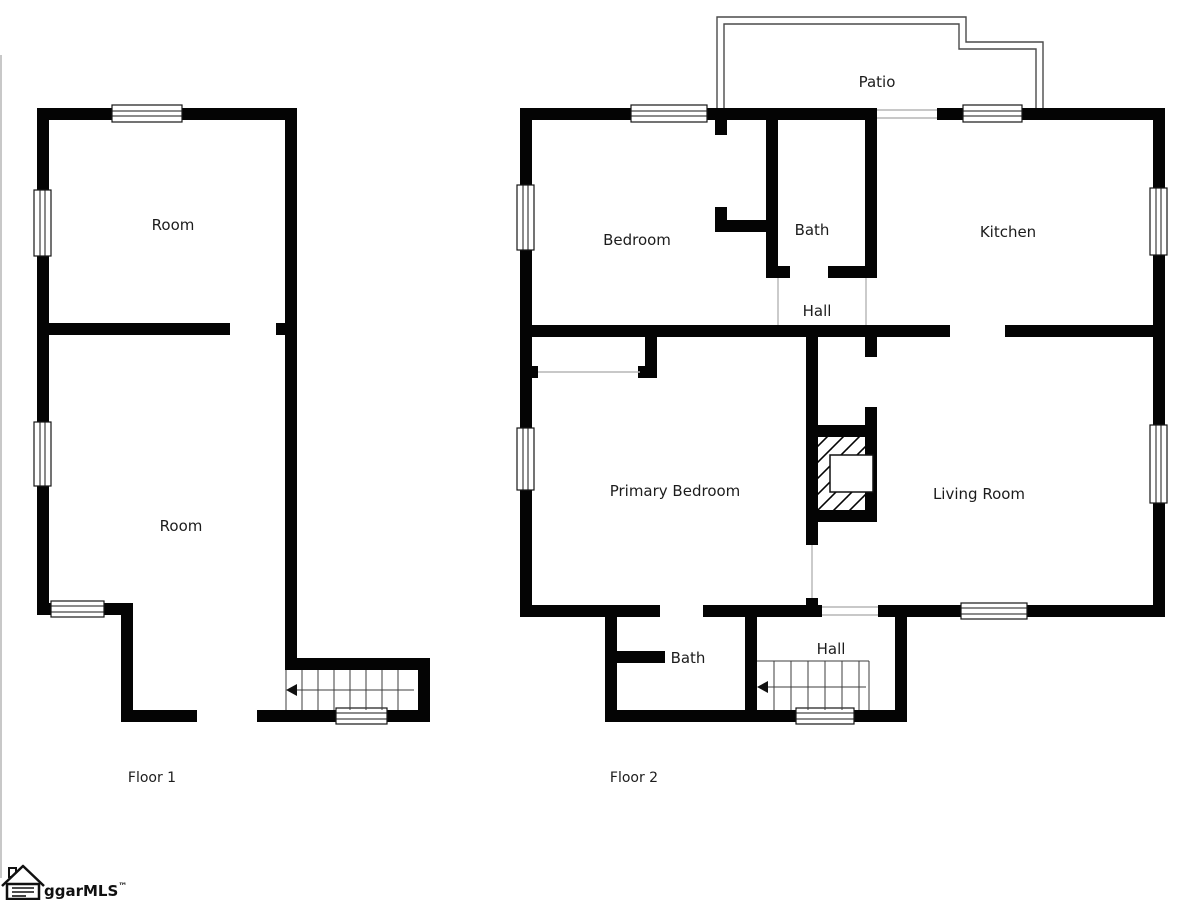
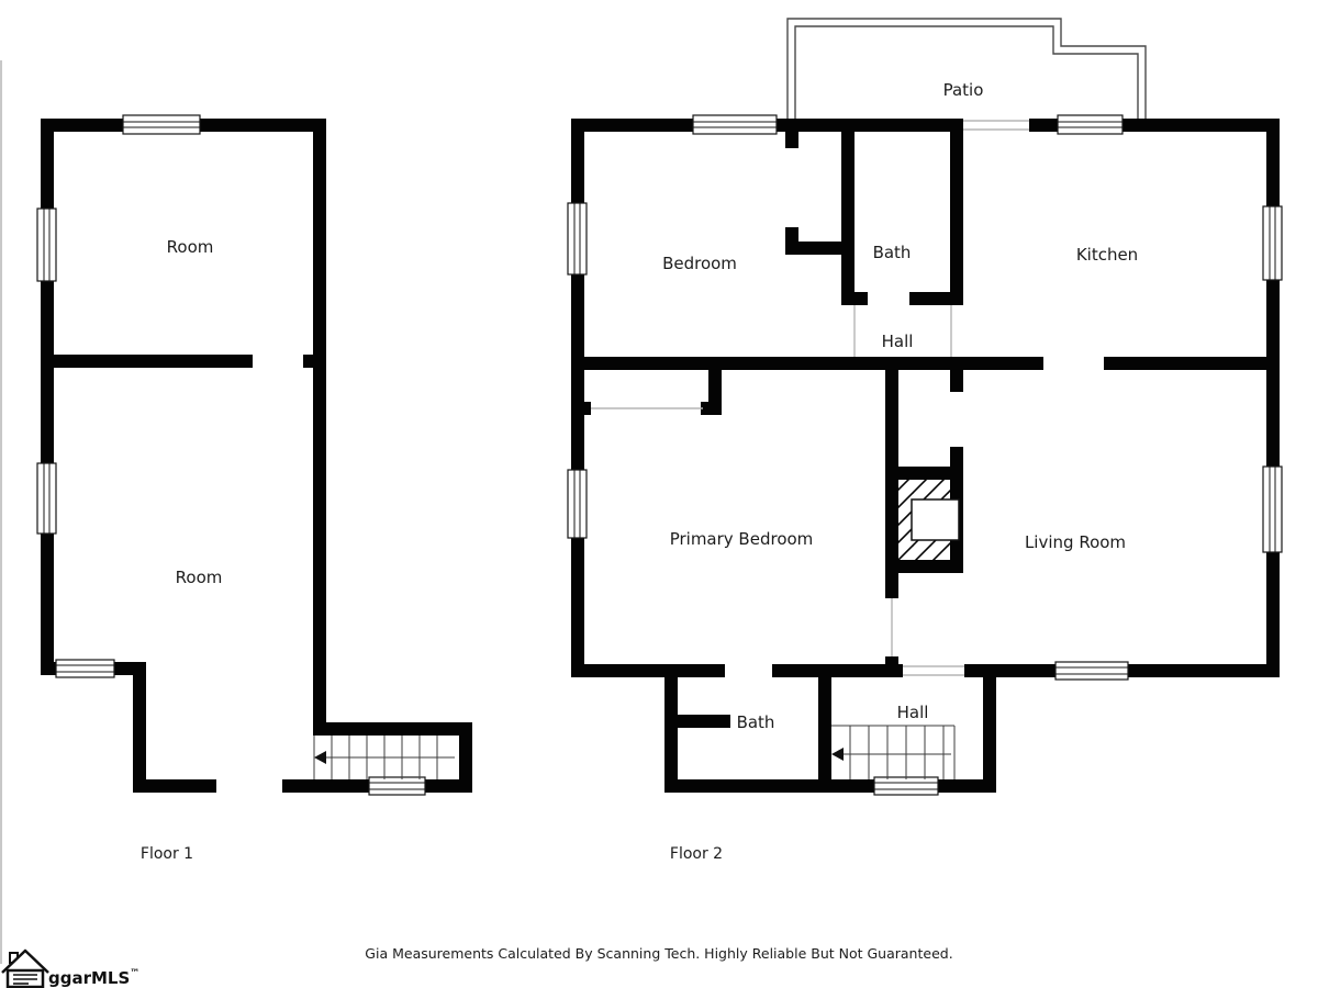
  Room
  Room
  Patio
  Bedroom
  Bath
  Kitchen
  Hall
  Primary Bedroom
  Living Room
  Bath
  Hall
  Floor 1
  Floor 2
+ Gia Measurements Calculated By Scanning Tech. Highly Reliable But Not Guaranteed.
  ggarMLS™
